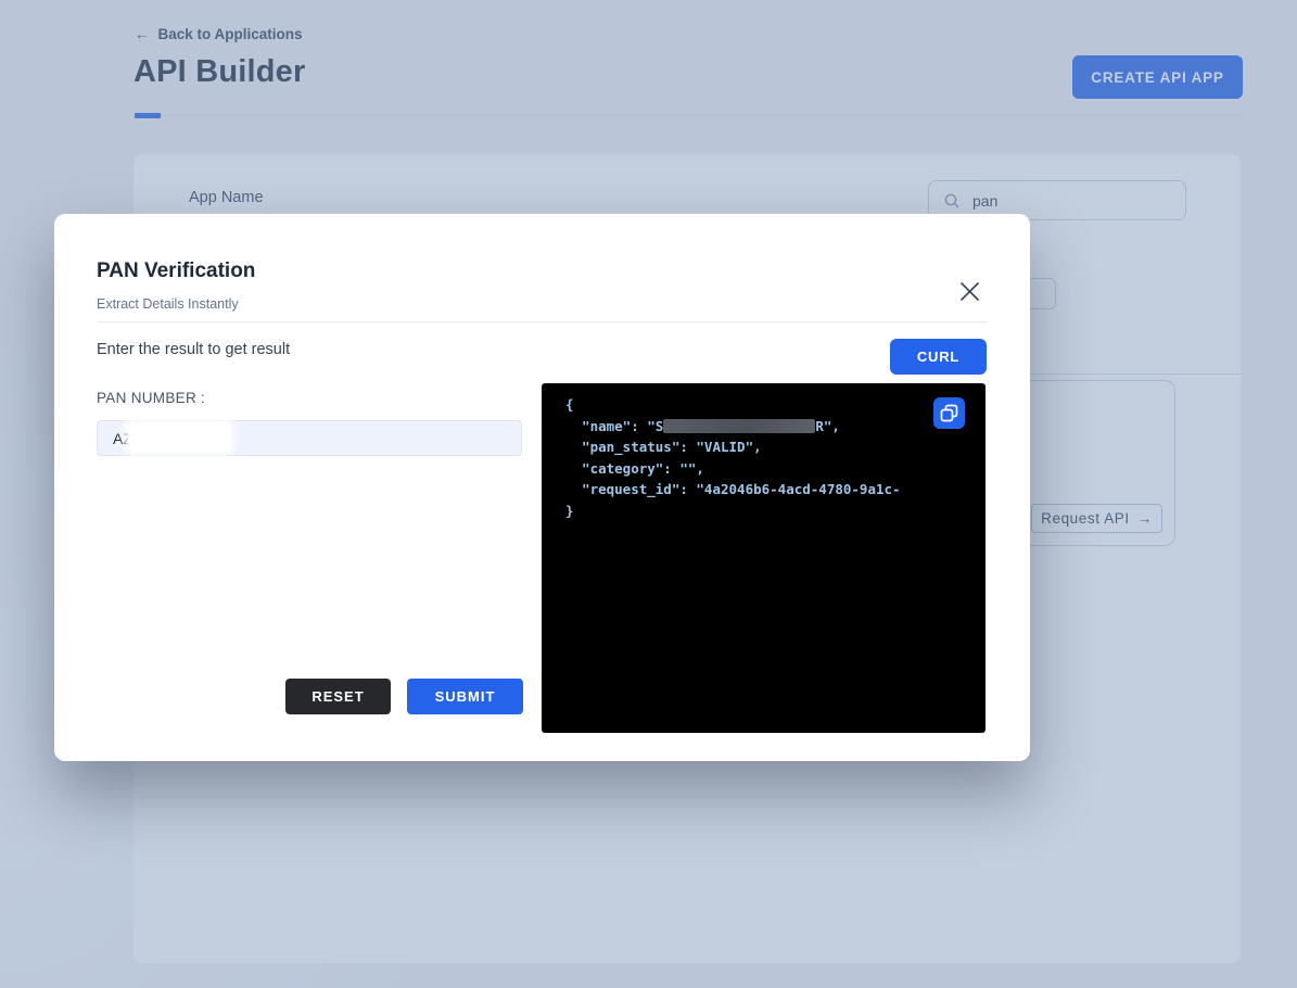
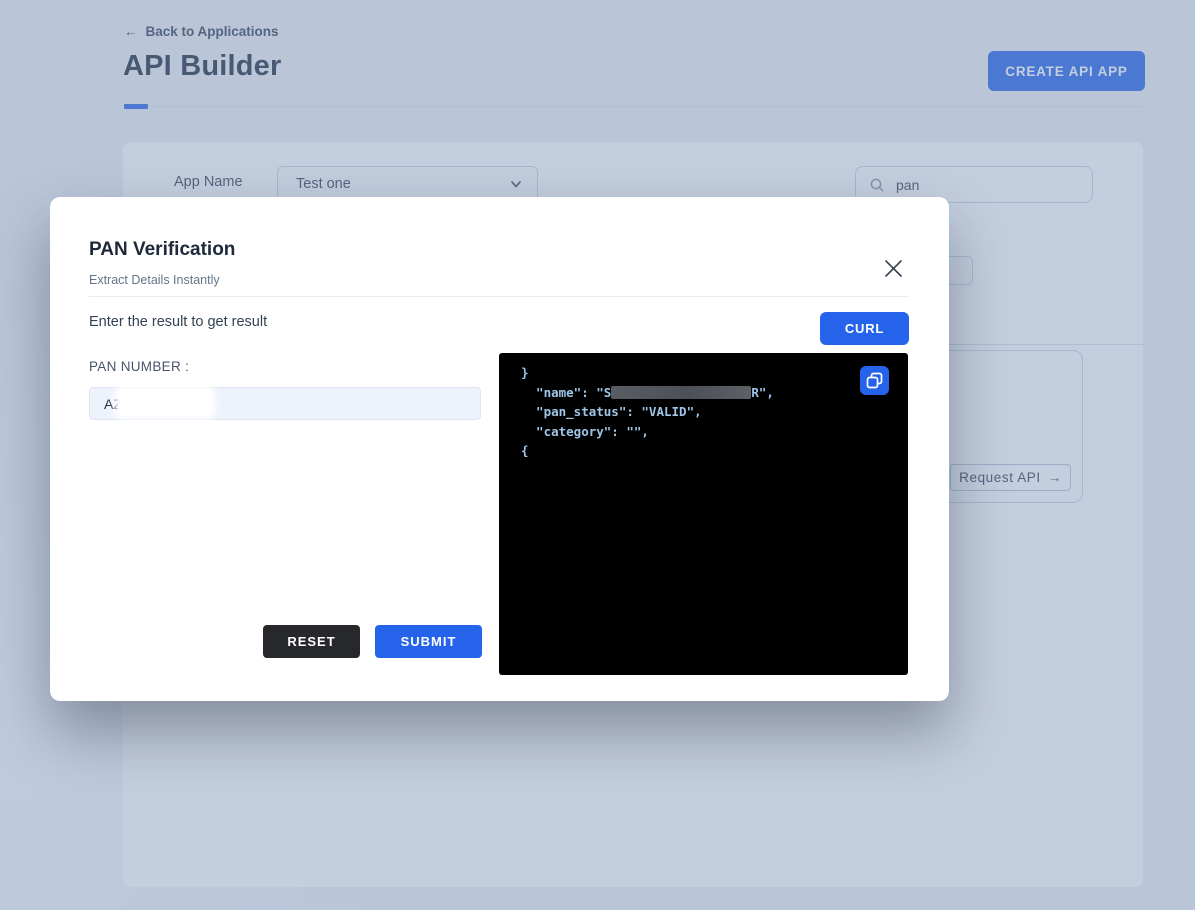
  ←
  Back to Applications
  API Builder
  CREATE API APP
  App Name
+ Test one
  pan
  Request API
  →
  PAN Verification
  Extract Details Instantly
  Enter the result to get result
  CURL
  PAN NUMBER :
- {
+ }
  "name": "S R",
  "pan_status": "VALID",
  "category": "",
- "request_id": "4a2046b6-4acd-4780-9a1c-
- }
+ {
  RESET
  SUBMIT
